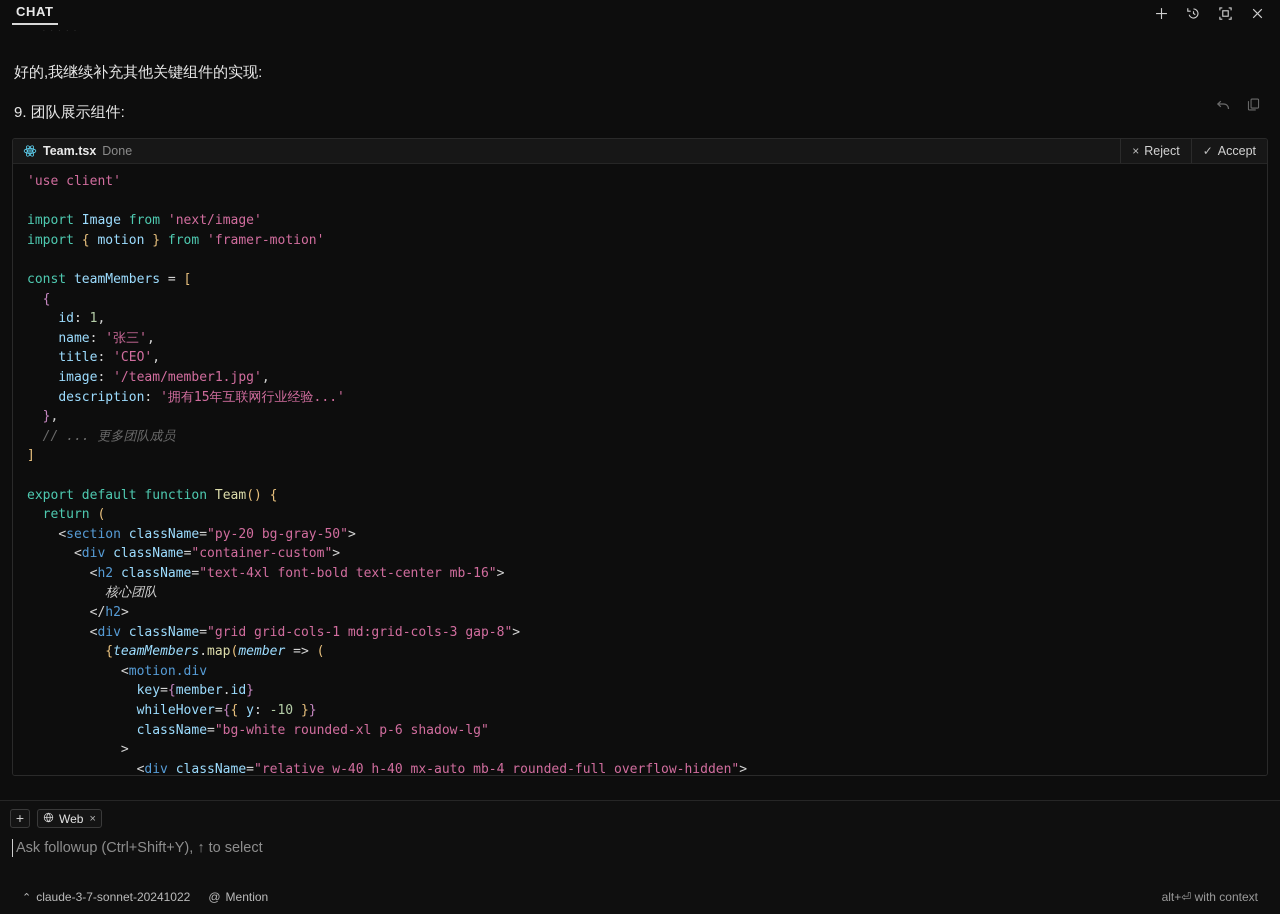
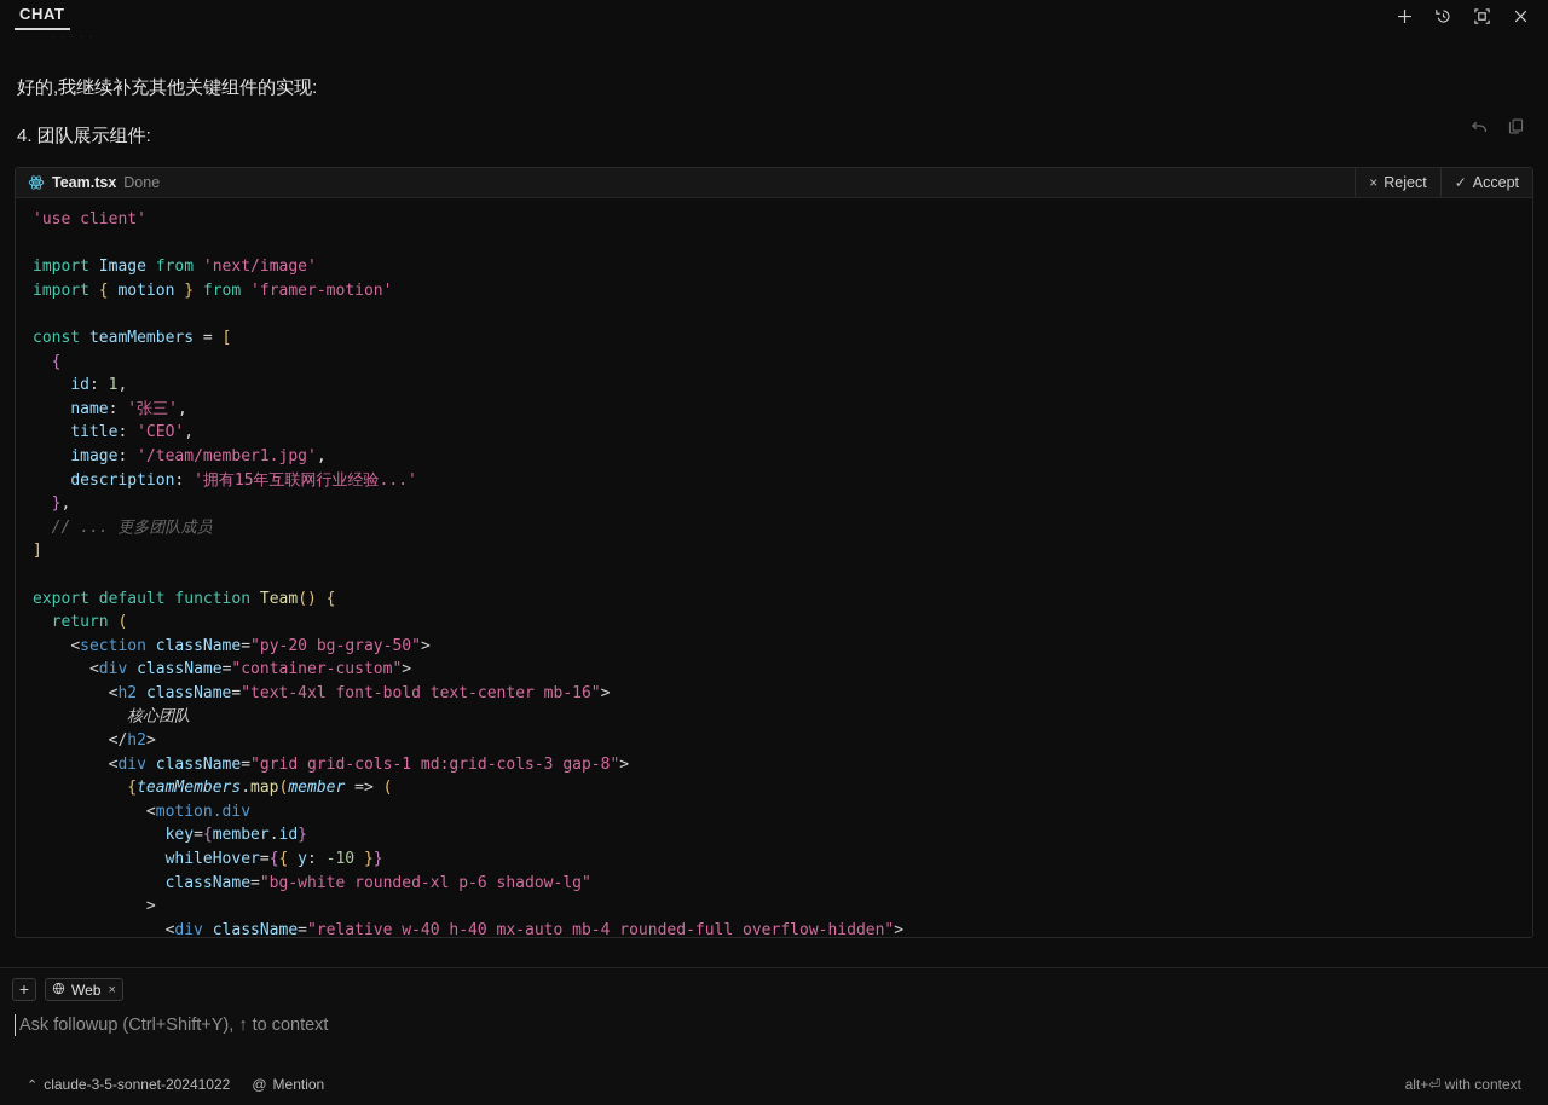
  CHAT
  好的,我继续补充其他关键组件的实现:
- 9. 团队展示组件:
+ 4. 团队展示组件:
  Team.tsx
  Done
  ×
  Reject
  ✓
  Accept
  'use client' import Image from 'next/image' import { motion } from 'framer-motion' const teamMembers = [ { id: 1, name: '张三', title: 'CEO', image: '/team/member1.jpg', description: '拥有15年互联网行业经验...' }, // ... 更多团队成员 ] export default function Team() { return ( <section className="py-20 bg-gray-50"> <div className="container-custom"> <h2 className="text-4xl font-bold text-center mb-16"> 核心团队 </h2> <div className="grid grid-cols-1 md:grid-cols-3 gap-8"> {teamMembers.map(member => ( <motion.div key={member.id} whileHover={{ y: -10 }} className="bg-white rounded-xl p-6 shadow-lg" > <div className="relative w-40 h-40 mx-auto mb-4 rounded-full overflow-hidden">
  +
  Web
  ×
- Ask followup (Ctrl+Shift+Y), ↑ to select
+ Ask followup (Ctrl+Shift+Y), ↑ to context
  ⌃
- claude-3-7-sonnet-20241022
+ claude-3-5-sonnet-20241022
  @
  Mention
  alt+⏎ with context
